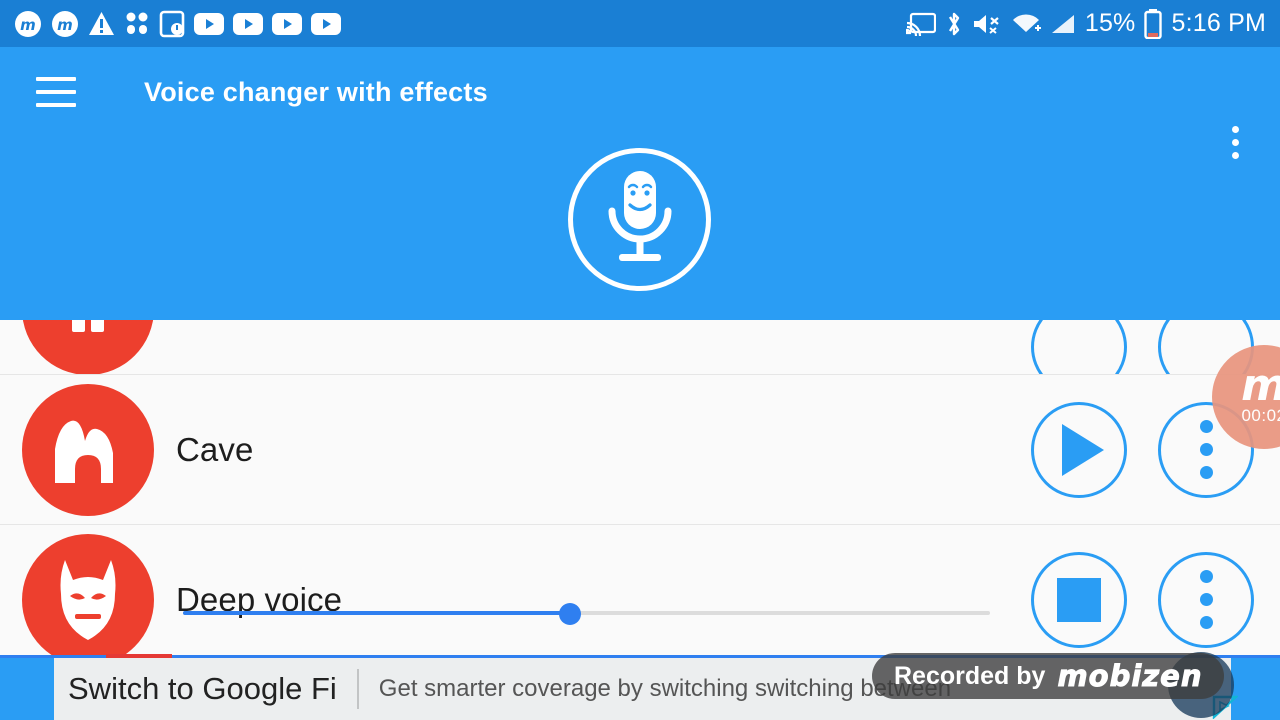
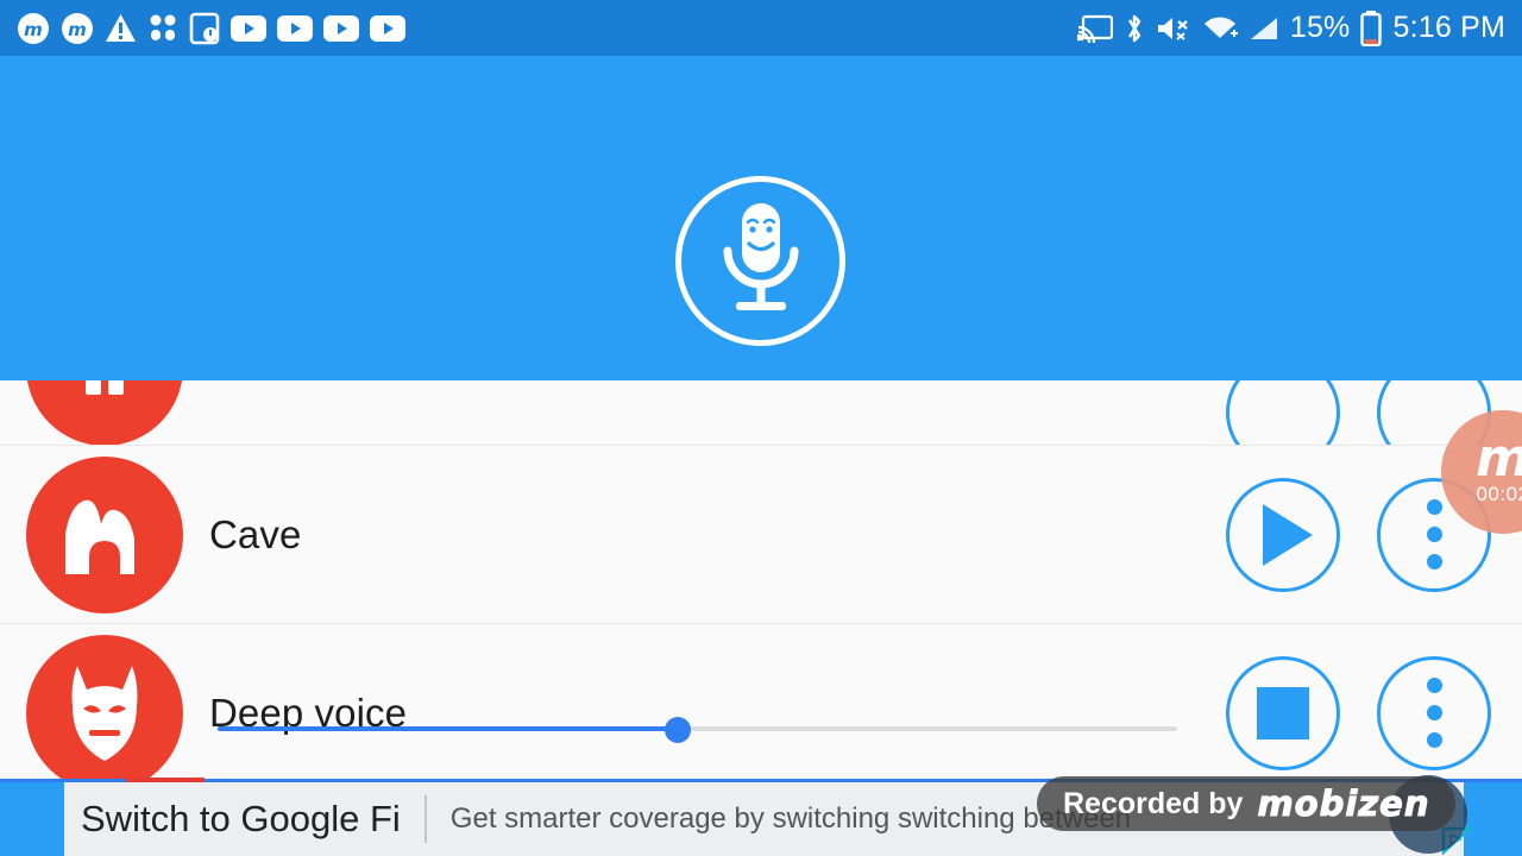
  m
  m
  15%
  5:16 PM
- Voice changer with effects
  Cave
  Deep voice
  Switch to Google Fi
  Get smarter coverage by switching switching between
  m
  00:0
  Recorded by
  mobizen
